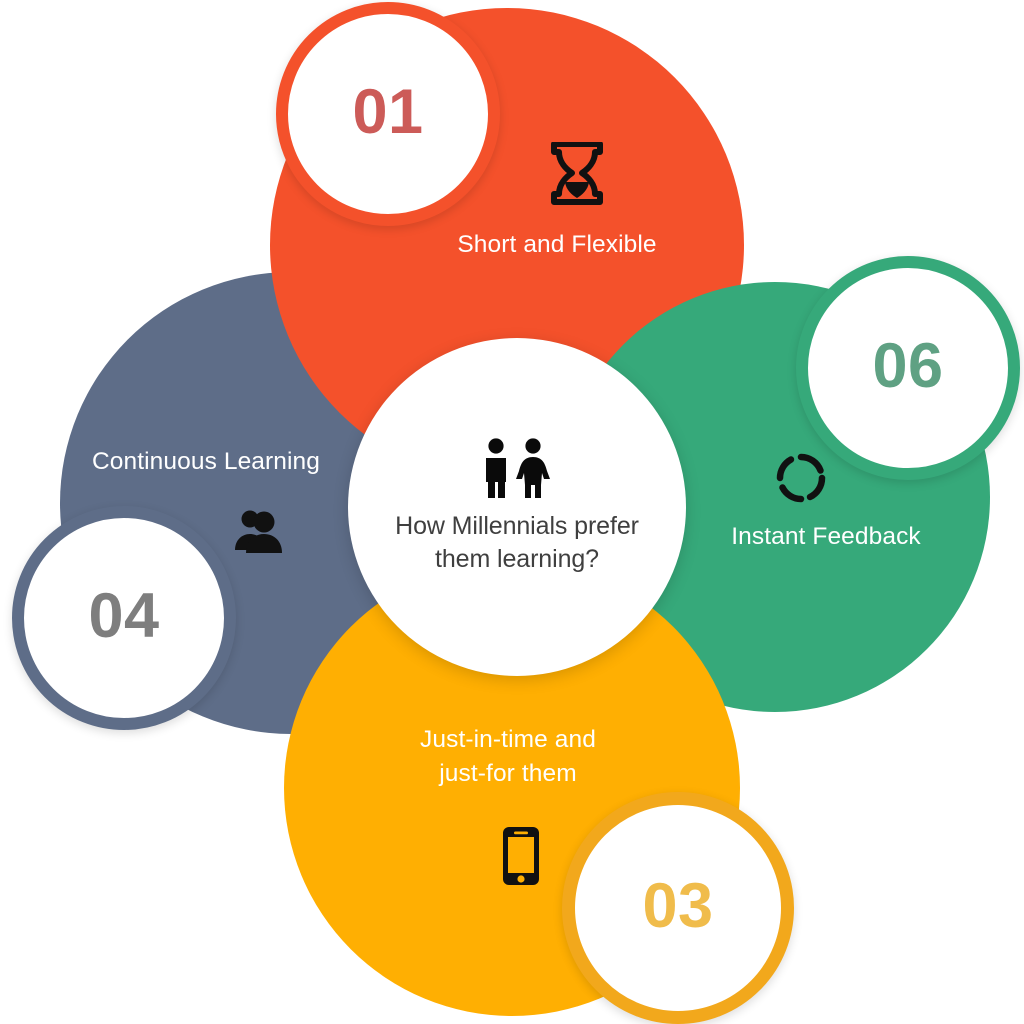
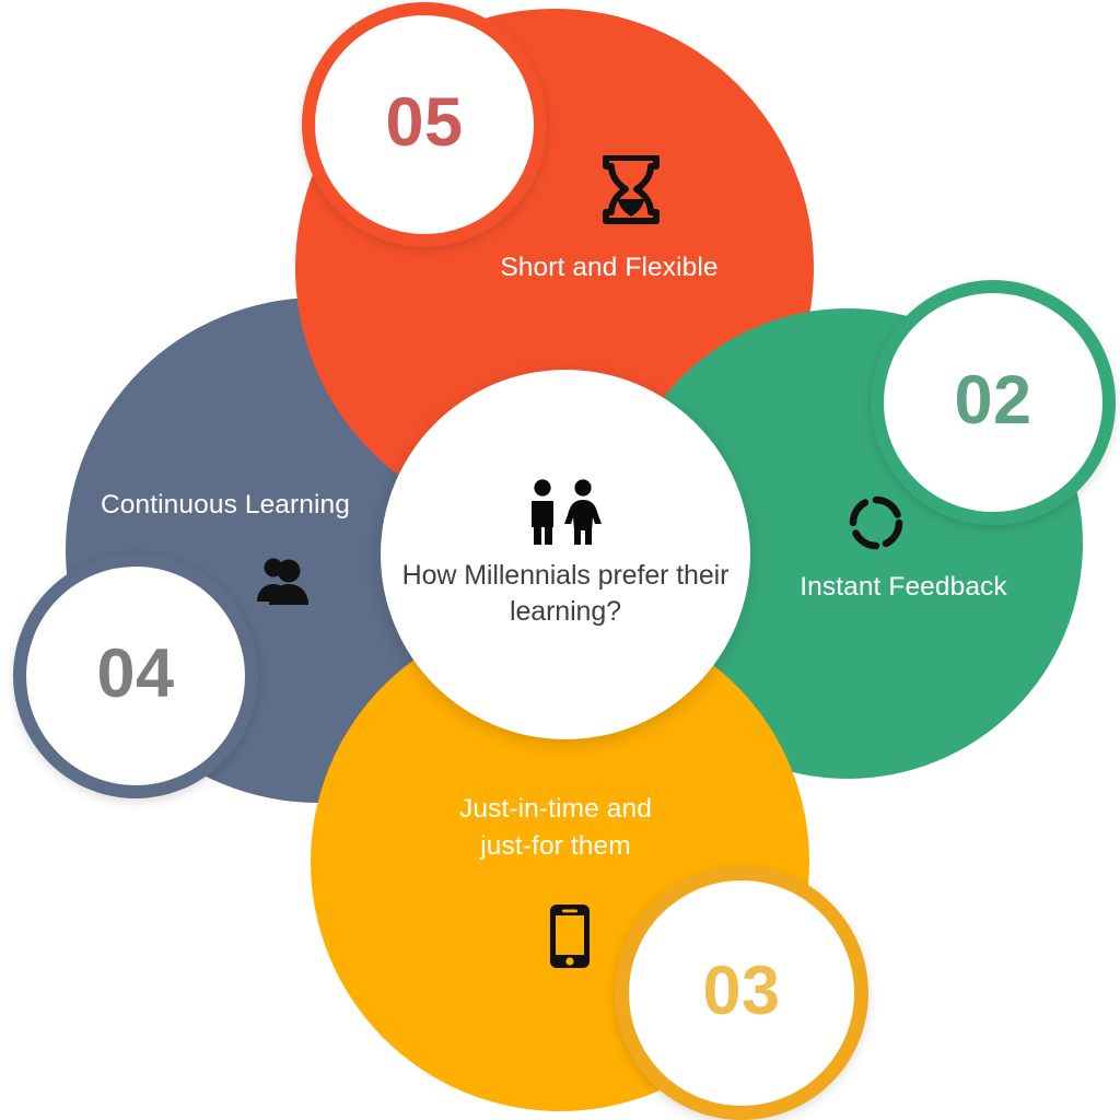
  Short and Flexible
  Instant Feedback
  Just-in-time and
  just-for them
  Continuous Learning
- How Millennials prefer them learning?
+ How Millennials prefer their learning?
- 01
+ 05
- 06
+ 02
  03
  04
